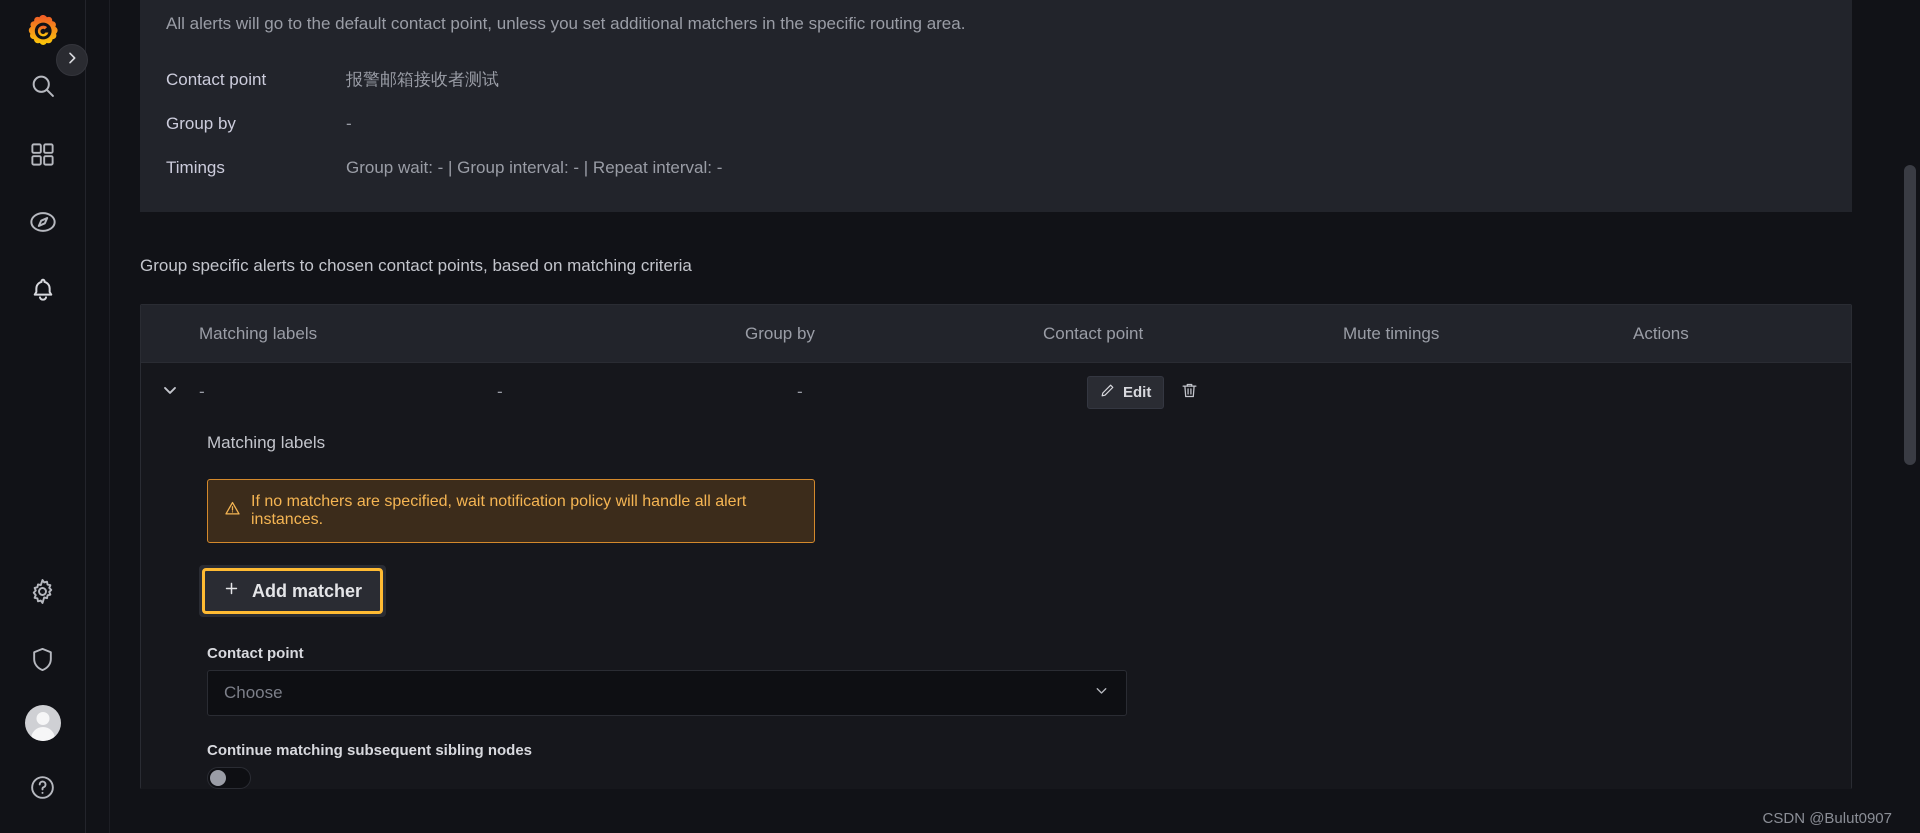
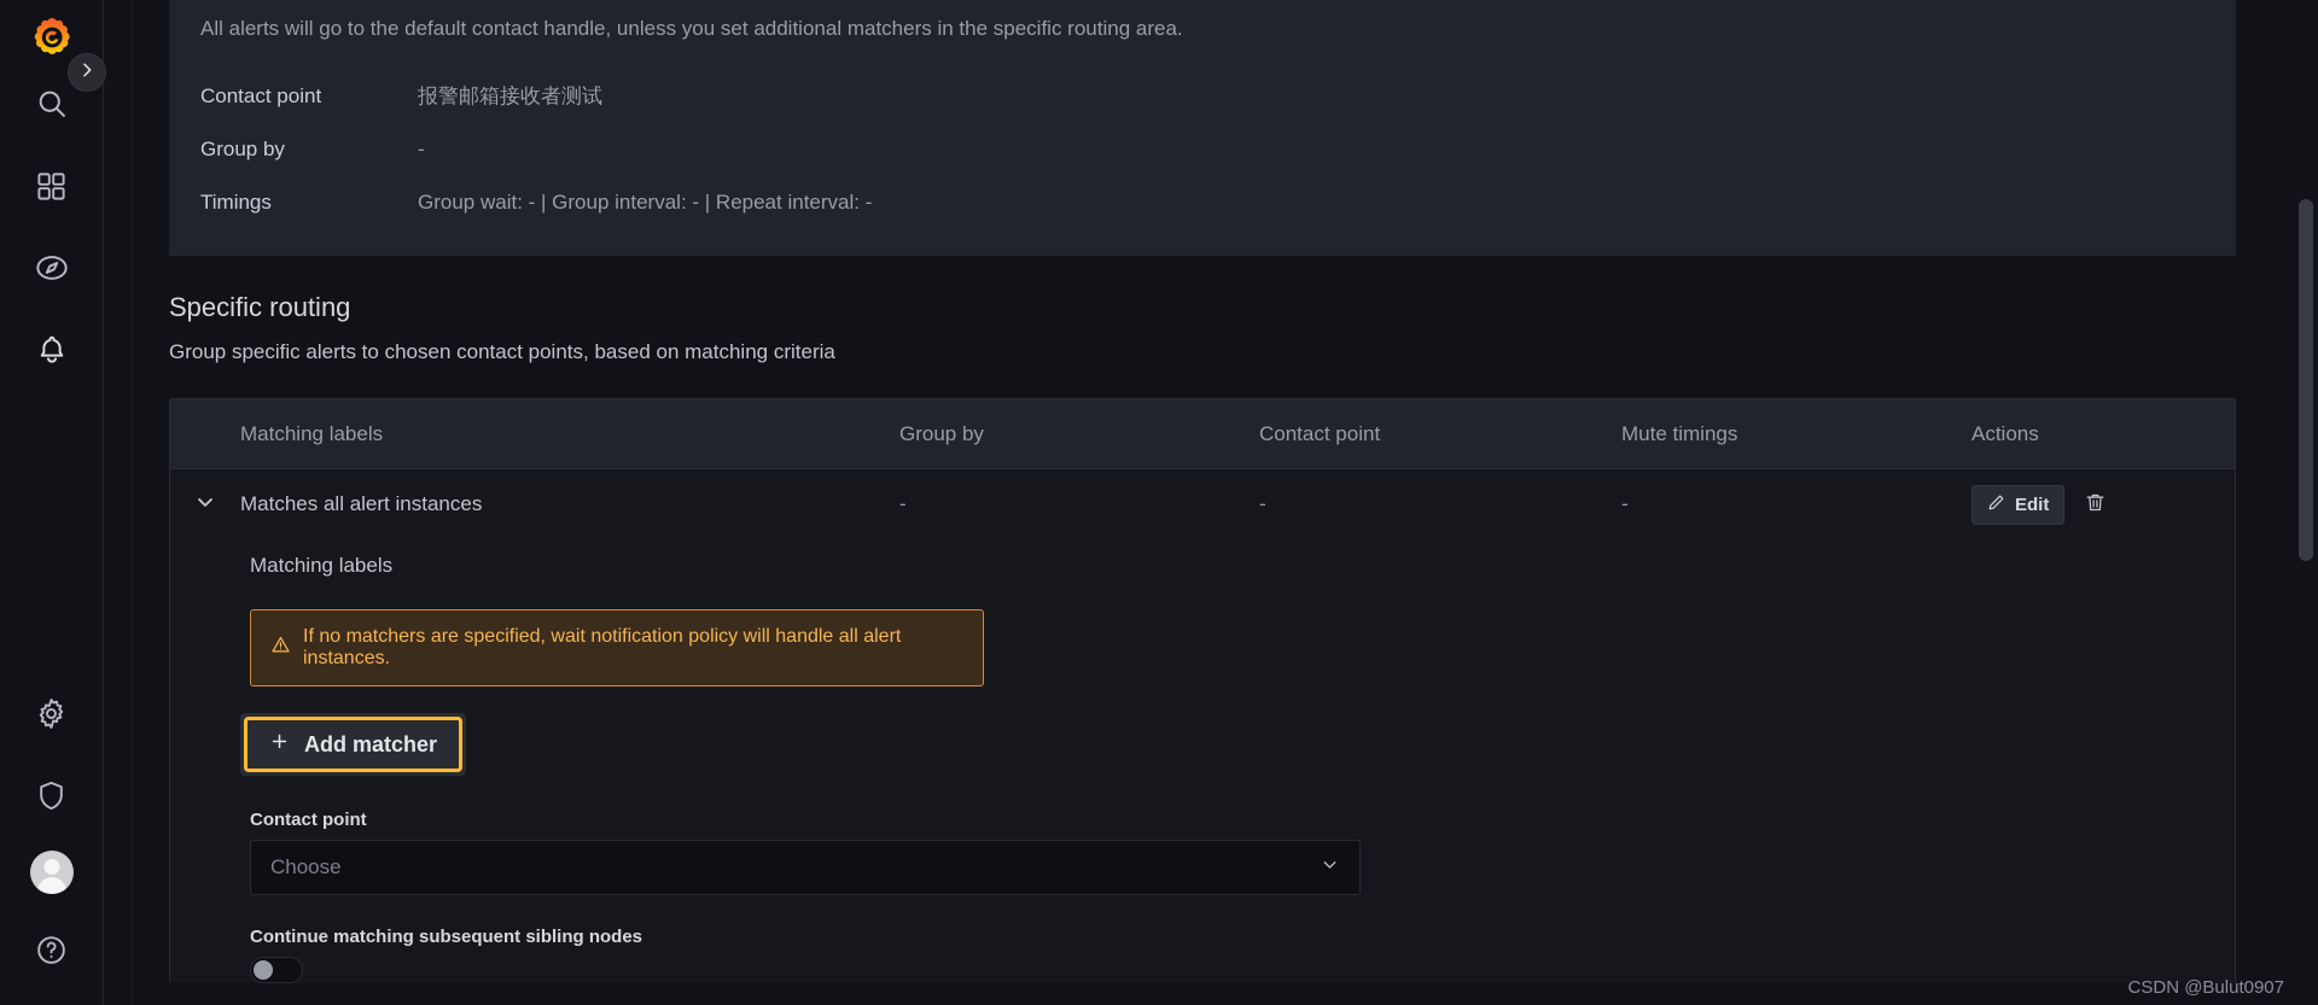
- All alerts will go to the default contact point, unless you set additional matchers in the specific routing area.
+ All alerts will go to the default contact handle, unless you set additional matchers in the specific routing area.
  Contact point
  报警邮箱接收者测试
  Group by
  -
  Timings
  Group wait: - | Group interval: - | Repeat interval: -
+ Specific routing
  Group specific alerts to chosen contact points, based on matching criteria
  Matching labels
  Group by
  Contact point
  Mute timings
  Actions
+ Matches all alert instances
  -
  -
  -
  Edit
  Matching labels
  If no matchers are specified, wait notification policy will handle all alert instances.
  Add matcher
  Contact point
  Choose
  Continue matching subsequent sibling nodes
  CSDN @Bulut0907
